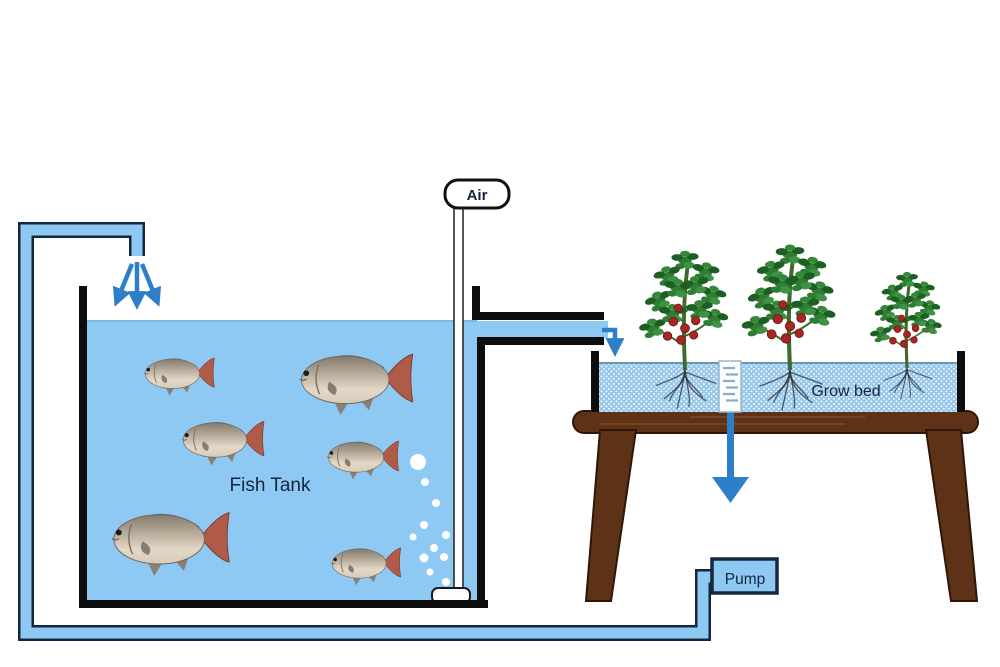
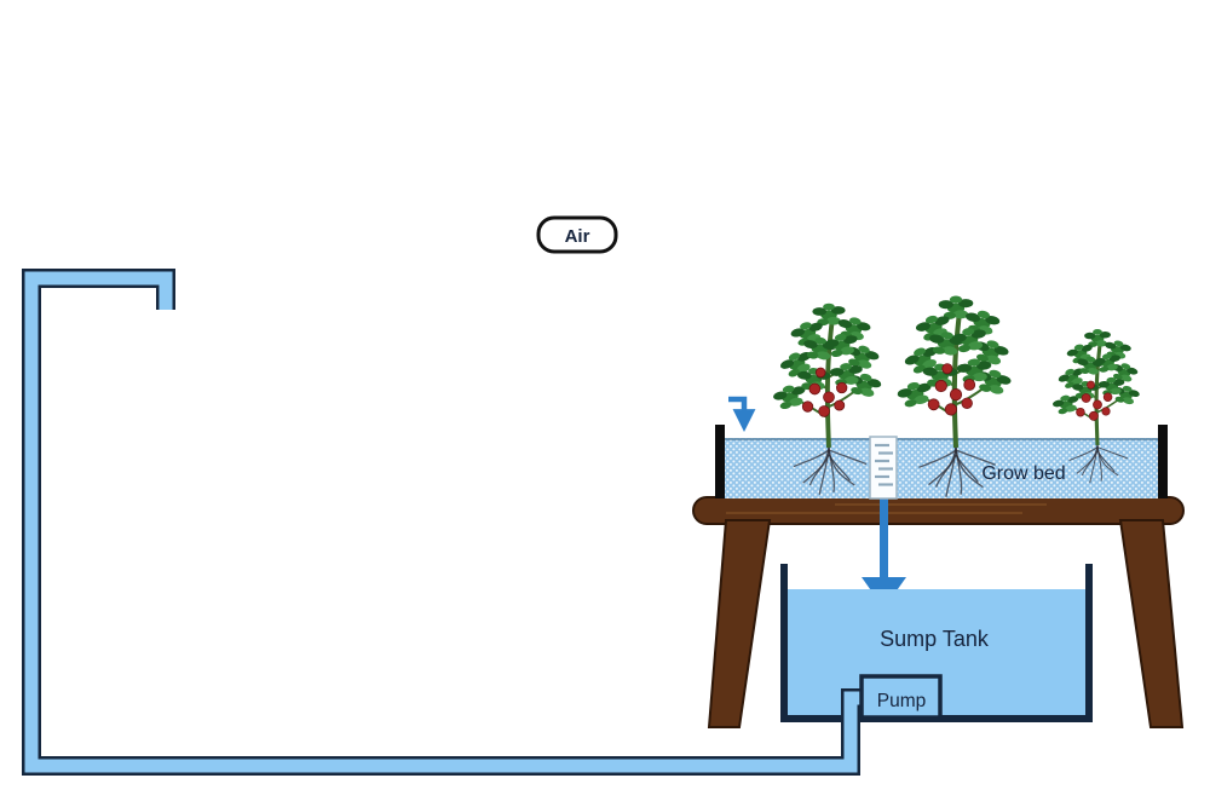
- Fish Tank
  Grow bed
+ Sump Tank
  Pump
  Air
